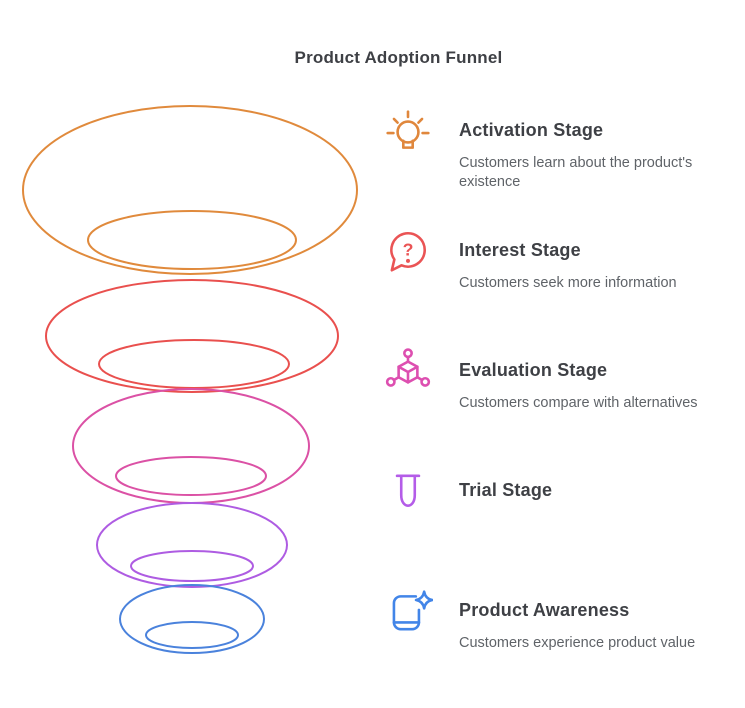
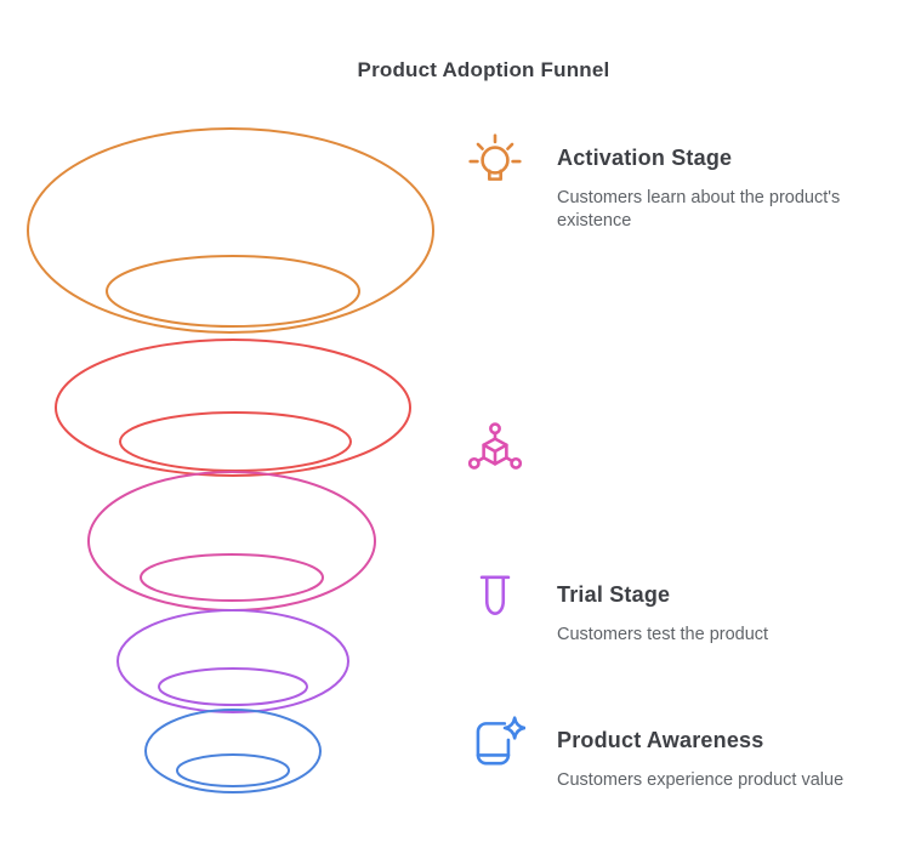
  Product Adoption Funnel
  Activation Stage
  Customers learn about the product's existence
- ?
- Interest Stage
- Customers seek more information
- Evaluation Stage
- Customers compare with alternatives
  Trial Stage
+ Customers test the product
  Product Awareness
  Customers experience product value
